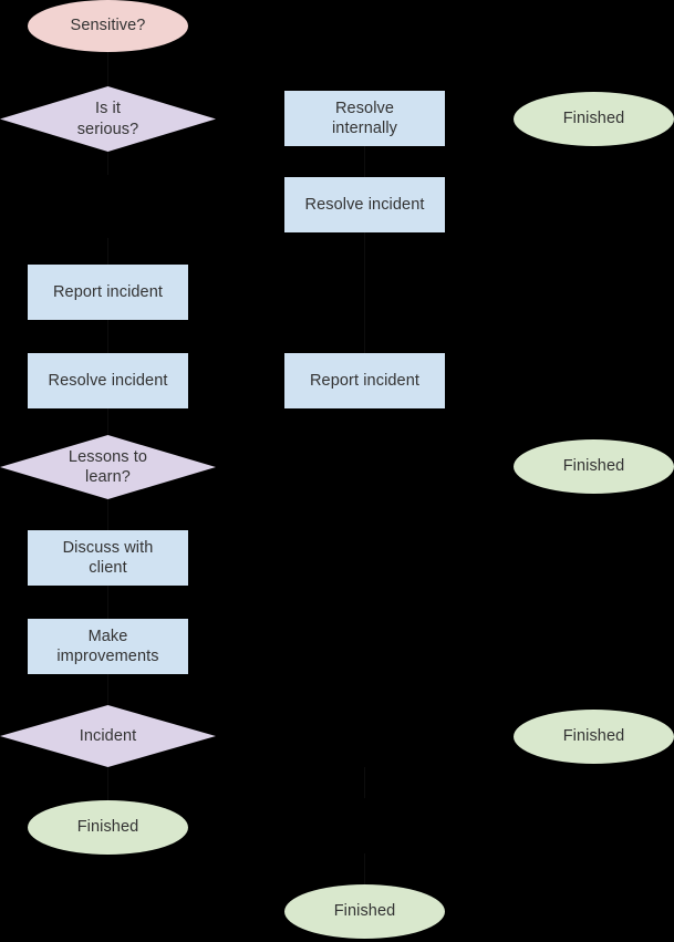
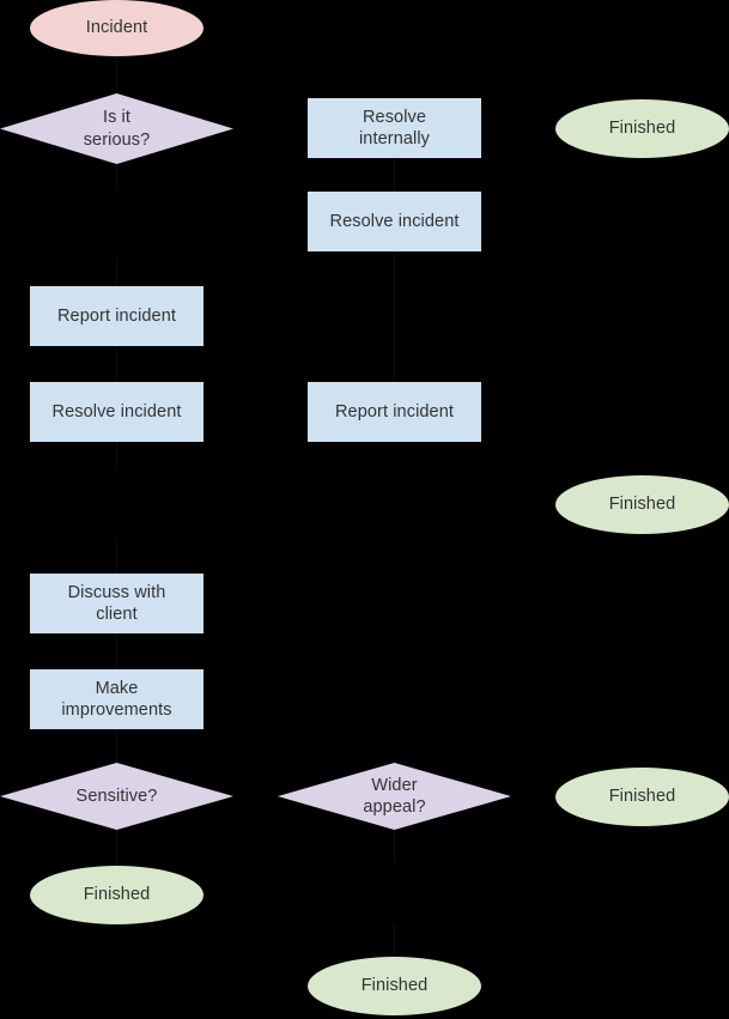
- Sensitive?
+ Incident
  Is it
  serious?
  Resolve
  internally
  Finished
  Resolve incident
  Report incident
  Resolve incident
  Report incident
- Lessons to
- learn?
  Finished
  Discuss with
  client
  Make
  improvements
- Incident
+ Sensitive?
+ Wider
+ appeal?
  Finished
  Finished
  Finished
